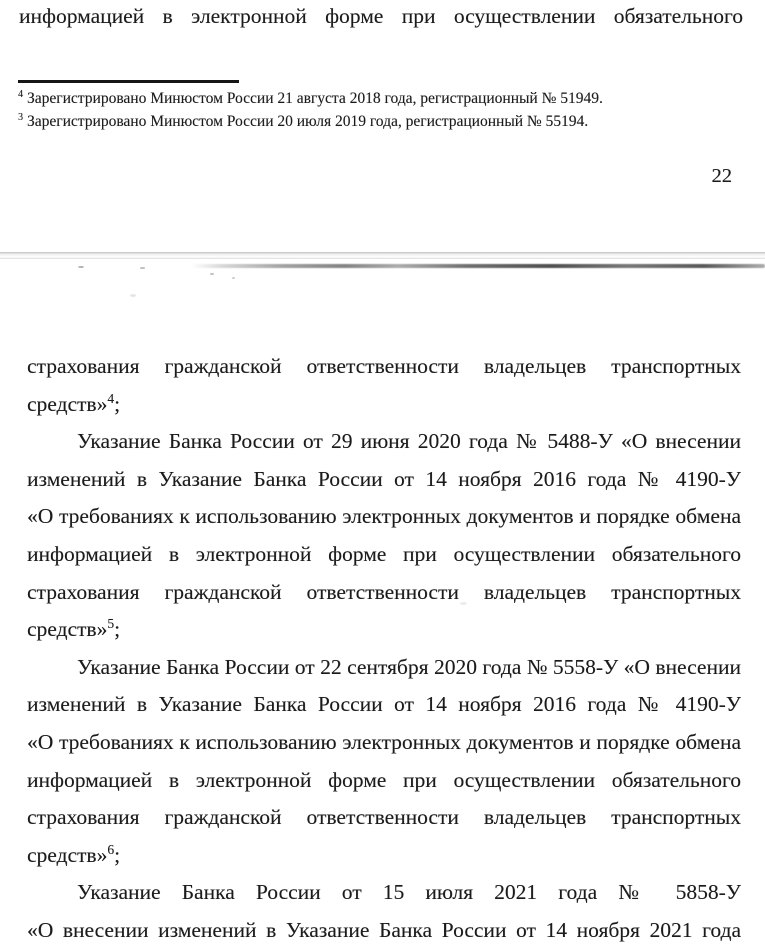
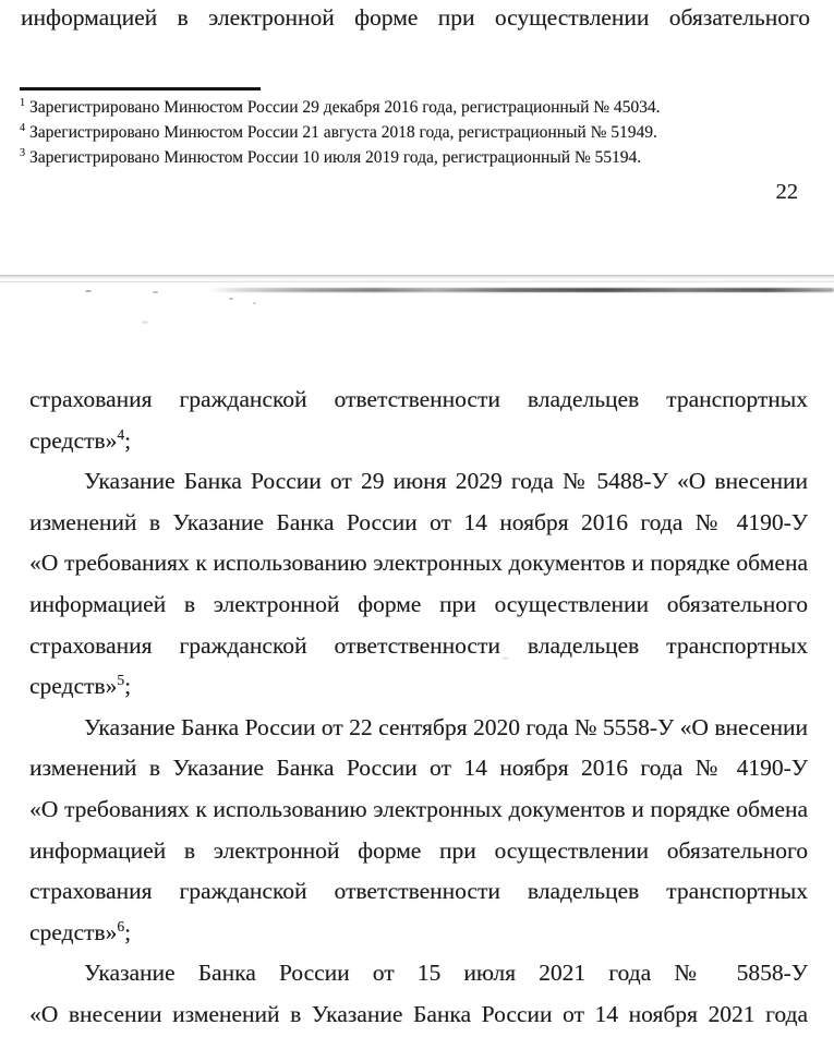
  информацией в электронной форме при осуществлении обязательного
+ 1 Зарегистрировано Минюстом России 29 декабря 2016 года, регистрационный № 45034.
  4 Зарегистрировано Минюстом России 21 августа 2018 года, регистрационный № 51949.
- 3 Зарегистрировано Минюстом России 20 июля 2019 года, регистрационный № 55194.
+ 3 Зарегистрировано Минюстом России 10 июля 2019 года, регистрационный № 55194.
  22
  страхования гражданской ответственности владельцев транспортных
  средств»4;
- Указание Банка России от 29 июня 2020 года № 5488-У «О внесении
+ Указание Банка России от 29 июня 2029 года № 5488-У «О внесении
  изменений в Указание Банка России от 14 ноября 2016 года № 4190-У
  «О требованиях к использованию электронных документов и порядке обмена
  информацией в электронной форме при осуществлении обязательного
  страхования гражданской ответственности владельцев транспортных
  средств»5;
  Указание Банка России от 22 сентября 2020 года № 5558-У «О внесении
  изменений в Указание Банка России от 14 ноября 2016 года № 4190-У
  «О требованиях к использованию электронных документов и порядке обмена
  информацией в электронной форме при осуществлении обязательного
  страхования гражданской ответственности владельцев транспортных
  средств»6;
  Указание Банка России от 15 июля 2021 года № 5858-У
  «О внесении изменений в Указание Банка России от 14 ноября 2021 года
